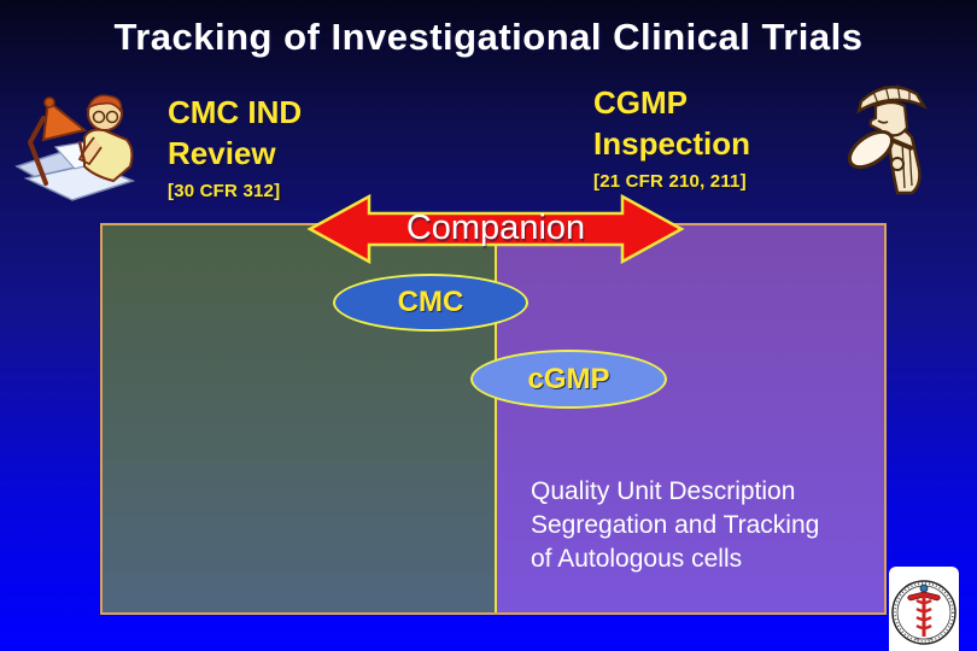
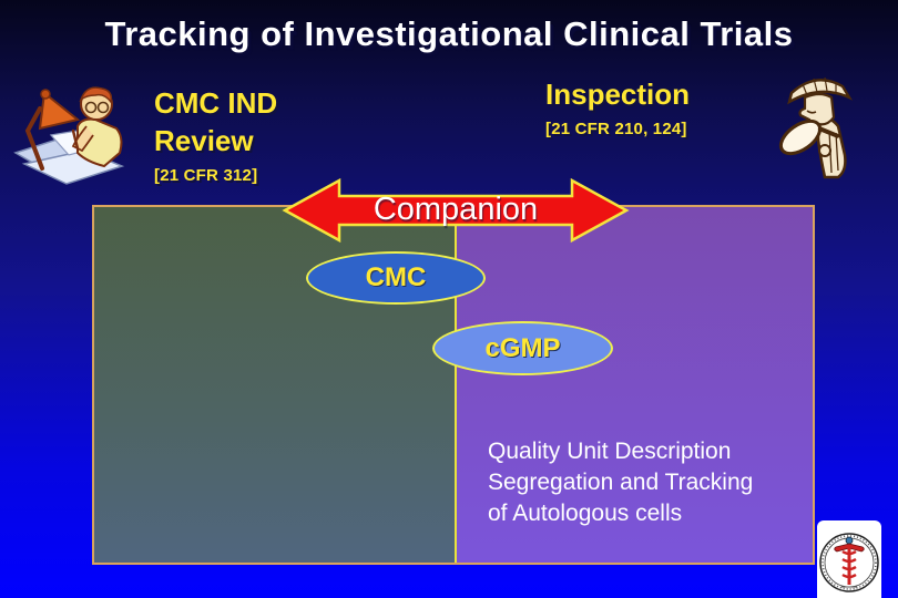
  Tracking of Investigational Clinical Trials
  CMC IND
  Review
- [30 CFR 312]
+ [21 CFR 312]
- CGMP
  Inspection
- [21 CFR 210, 211]
+ [21 CFR 210, 124]
  Companion
  CMC
  cGMP
  Quality Unit Description
  Segregation and Tracking
  of Autologous cells
